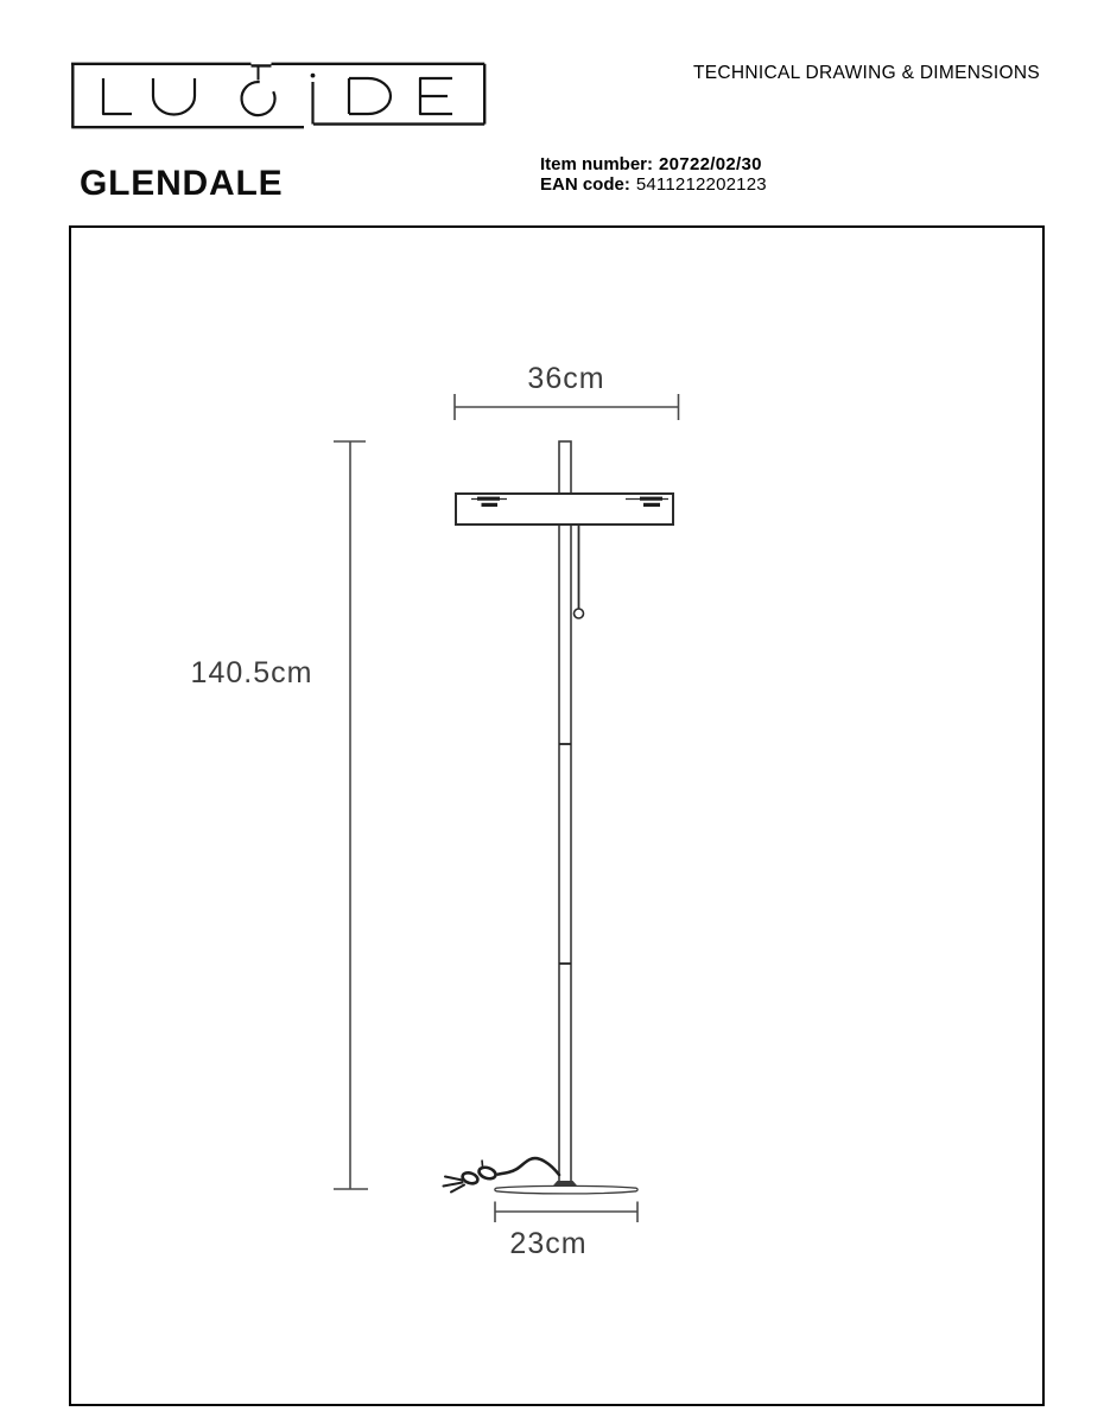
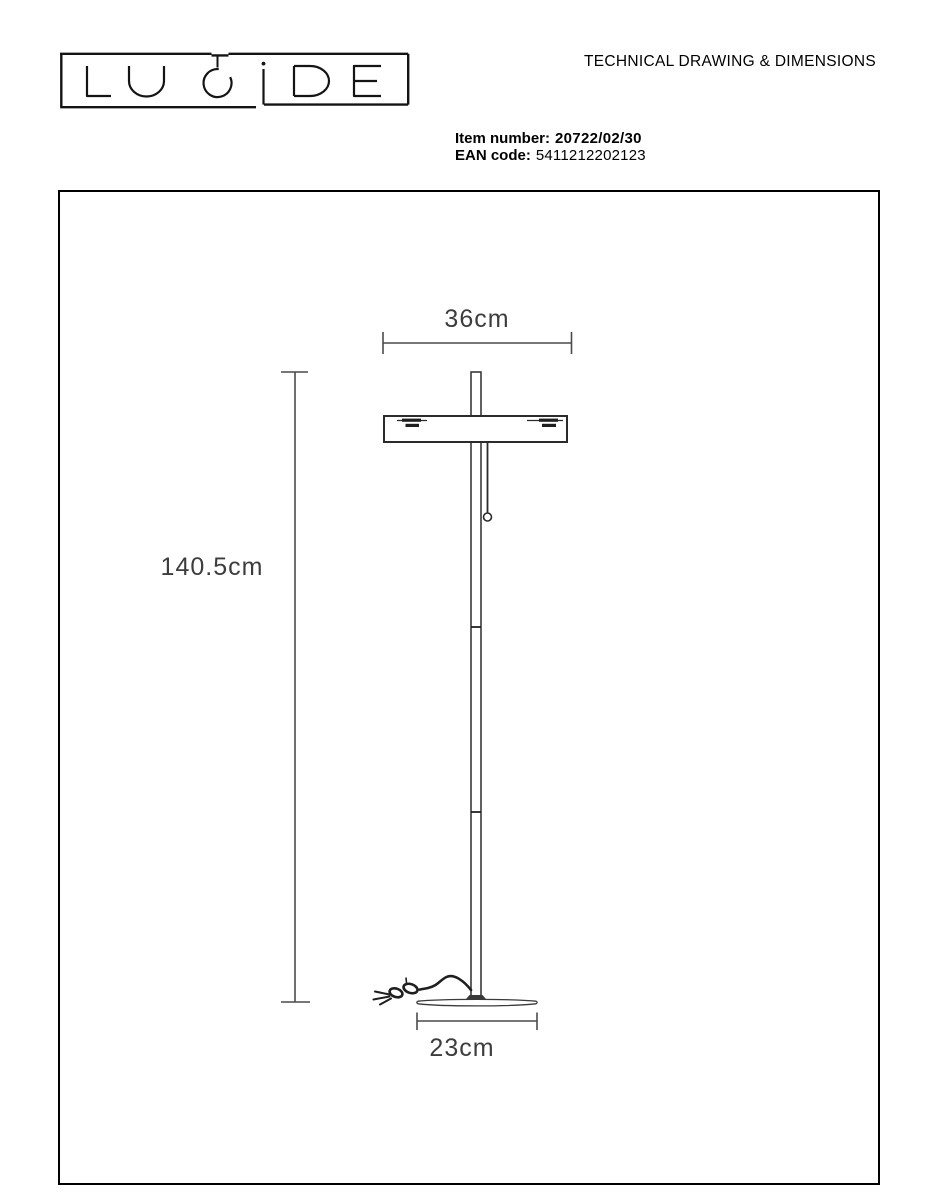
  TECHNICAL DRAWING & DIMENSIONS
- GLENDALE
  Item number: 20722/02/30
  EAN code: 5411212202123
  36cm
  140.5cm
  23cm
